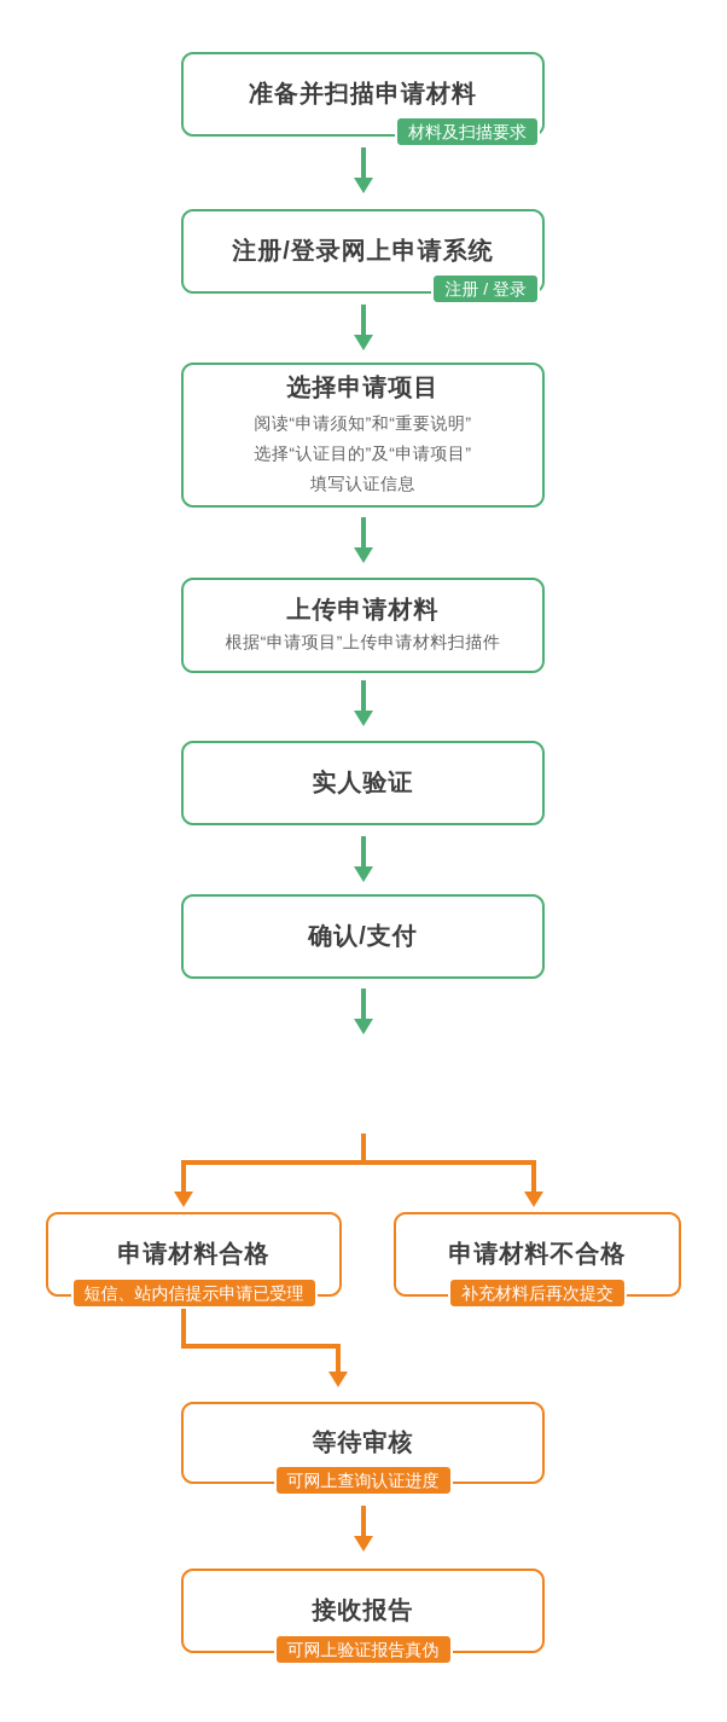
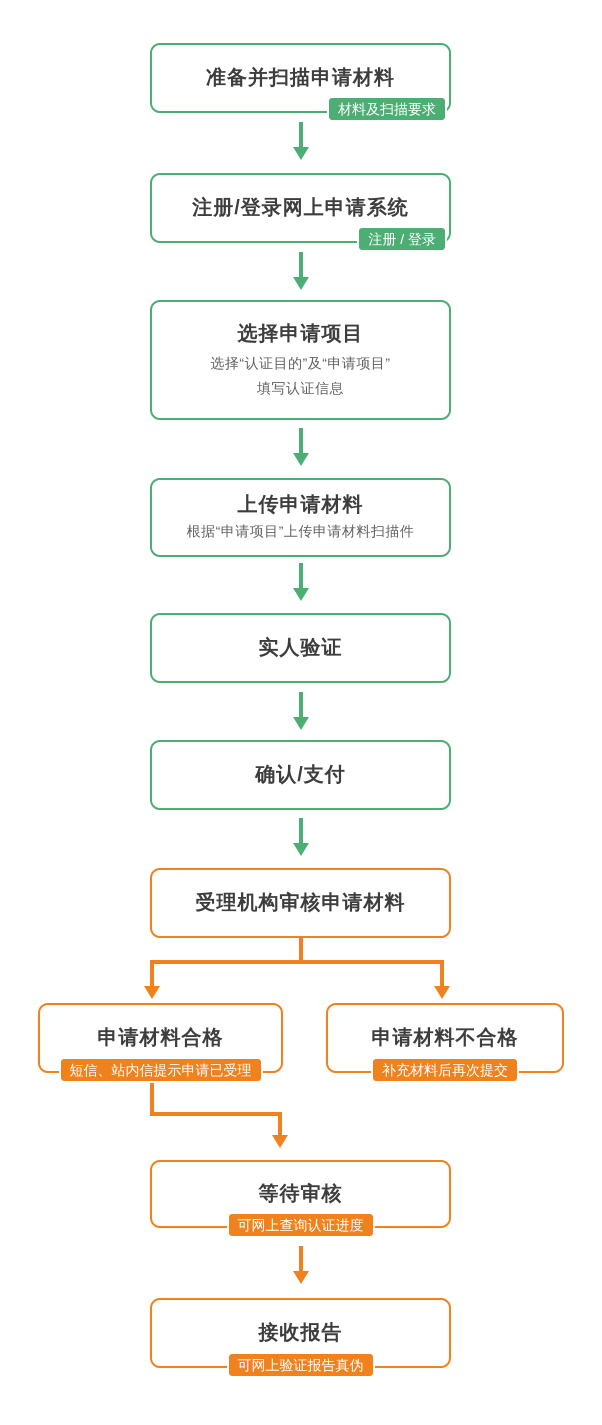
  准备并扫描申请材料
  材料及扫描要求
  注册/登录网上申请系统
  注册 / 登录
  选择申请项目
- 阅读“申请须知”和“重要说明”
  选择“认证目的”及“申请项目”
  填写认证信息
  上传申请材料
  根据“申请项目”上传申请材料扫描件
  实人验证
  确认/支付
+ 受理机构审核申请材料
  申请材料合格
  短信、站内信提示申请已受理
  申请材料不合格
  补充材料后再次提交
  等待审核
  可网上查询认证进度
  接收报告
  可网上验证报告真伪
